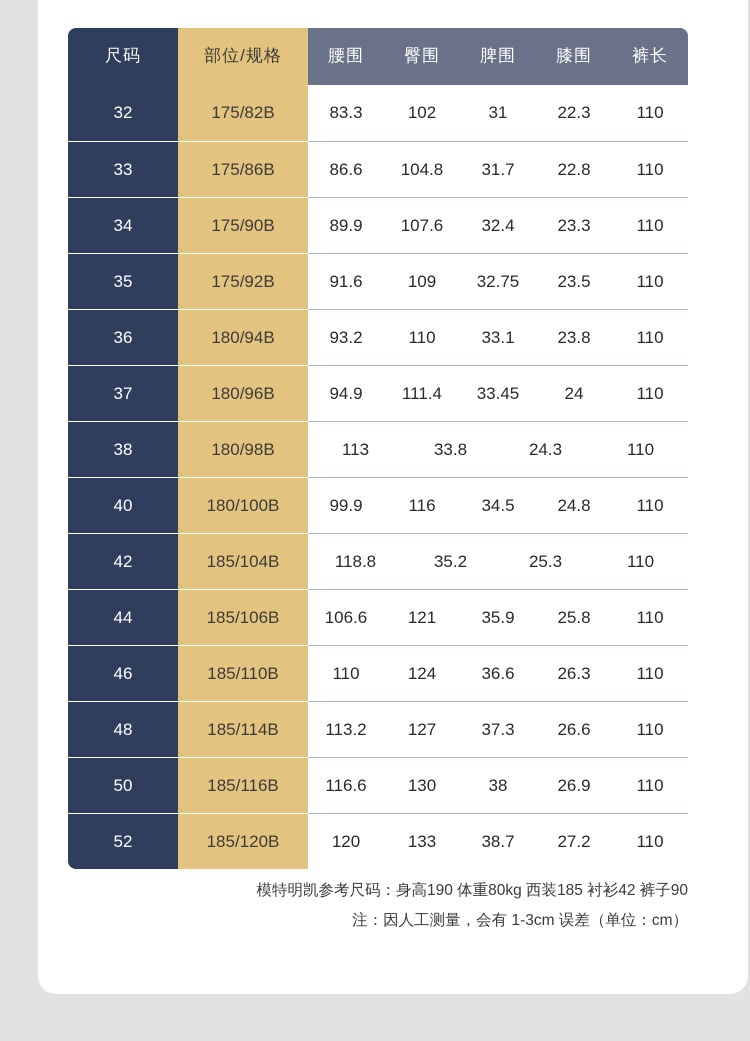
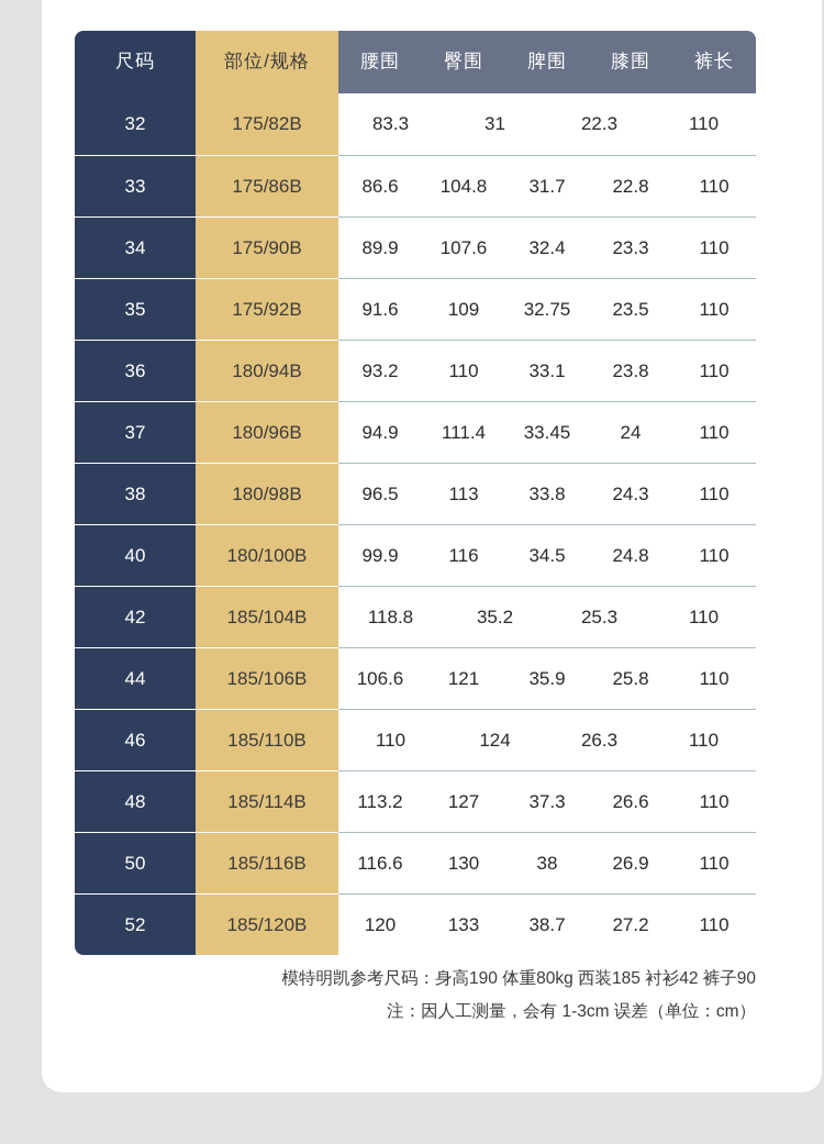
  尺码
  部位/规格
  腰围
  臀围
  脾围
  膝围
  裤长
  32
  175/82B
  83.3
- 102
  31
  22.3
  110
  33
  175/86B
  86.6
  104.8
  31.7
  22.8
  110
  34
  175/90B
  89.9
  107.6
  32.4
  23.3
  110
  35
  175/92B
  91.6
  109
  32.75
  23.5
  110
  36
  180/94B
  93.2
  110
  33.1
  23.8
  110
  37
  180/96B
  94.9
  111.4
  33.45
  24
  110
  38
  180/98B
+ 96.5
  113
  33.8
  24.3
  110
  40
  180/100B
  99.9
  116
  34.5
  24.8
  110
  42
  185/104B
  118.8
  35.2
  25.3
  110
  44
  185/106B
  106.6
  121
  35.9
  25.8
  110
  46
  185/110B
  110
  124
- 36.6
  26.3
  110
  48
  185/114B
  113.2
  127
  37.3
  26.6
  110
  50
  185/116B
  116.6
  130
  38
  26.9
  110
  52
  185/120B
  120
  133
  38.7
  27.2
  110
  模特明凯参考尺码：身高190 体重80kg 西装185 衬衫42 裤子90
  注：因人工测量，会有 1-3cm 误差（单位：cm）
